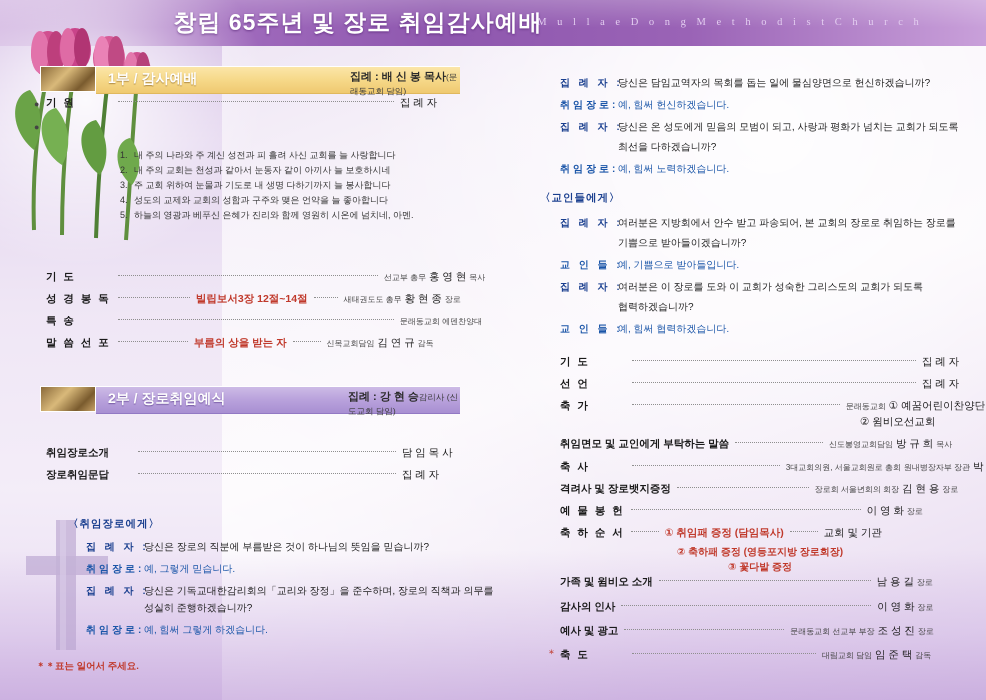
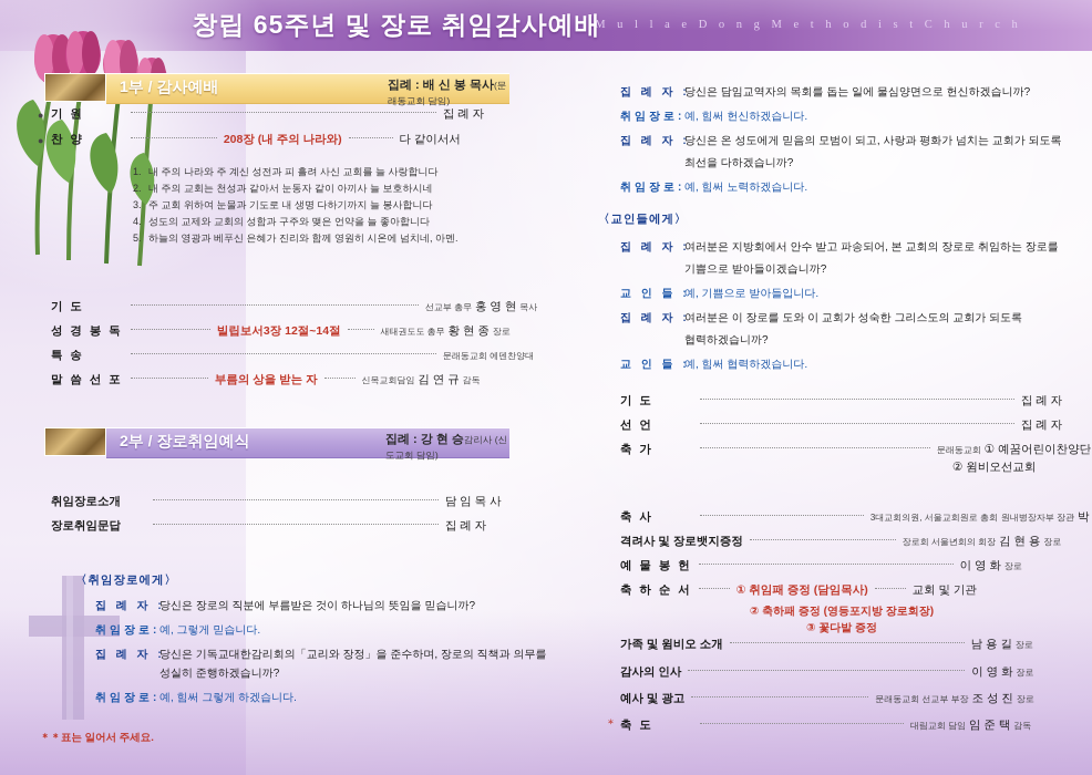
  창립 65주년 및 장로 취임감사예배
  M u l l a e D o n g M e t h o d i s t C h u r c h
  1부 / 감사예배
  집례 : 배 신 봉 목사(문래동교회 담임)
  ●
  기 원 집 례 자
  ●
+ 찬 양 208장 (내 주의 나라와) 다 같이서서
  1. 내 주의 나라와 주 계신 성전과 피 흘려 사신 교회를 늘 사랑합니다
  2. 내 주의 교회는 천성과 같아서 눈동자 같이 아끼사 늘 보호하시네
  3. 주 교회 위하여 눈물과 기도로 내 생명 다하기까지 늘 봉사합니다
  4. 성도의 교제와 교회의 성함과 구주와 맺은 언약을 늘 좋아합니다
  5. 하늘의 영광과 베푸신 은혜가 진리와 함께 영원히 시온에 넘치네, 아멘.
  기 도 선교부 총무 홍 영 현 목사
  성 경 봉 독 빌립보서3장 12절~14절 새태권도도 총무 황 현 종 장로
  특 송 문래동교회 에덴찬양대
  말 씀 선 포 부름의 상을 받는 자 신목교회담임 김 연 규 감독
  2부 / 장로취임예식
  집례 : 강 현 승감리사 (신도교회 담임)
  취임장로소개 담 임 목 사
  장로취임문답 집 례 자
  〈취임장로에게〉
  집 례 자 당신은 장로의 직분에 부름받은 것이 하나님의 뜻임을 믿습니까?
  취임장로:예, 그렇게 믿습니다.
  집 례 자 당신은 기독교대한감리회의「교리와 장정」을 준수하며, 장로의 직책과 의무를
  성실히 준행하겠습니까?
  취임장로:예, 힘써 그렇게 하겠습니다.
  ＊＊표는 일어서 주세요.
  집 례 자 당신은 담임교역자의 목회를 돕는 일에 물심양면으로 헌신하겠습니까?
  취임장로:예, 힘써 헌신하겠습니다.
  집 례 자 당신은 온 성도에게 믿음의 모범이 되고, 사랑과 평화가 넘치는 교회가 되도록
  최선을 다하겠습니까?
  취임장로:예, 힘써 노력하겠습니다.
  〈교인들에게〉
  집 례 자 여러분은 지방회에서 안수 받고 파송되어, 본 교회의 장로로 취임하는 장로를
  기쁨으로 받아들이겠습니까?
  교 인 들 예, 기쁨으로 받아들입니다.
  집 례 자 여러분은 이 장로를 도와 이 교회가 성숙한 그리스도의 교회가 되도록
  협력하겠습니까?
  교 인 들 예, 힘써 협력하겠습니다.
  기 도 집 례 자
  선 언 집 례 자
  축 가 문래동교회 ① 예꿈어린이찬양단
  ② 윔비오선교회
- 취임면모 및 교인에게 부탁하는 말씀 신도봉영교회담임 방 규 희 목사
  축 사 3대교회의원, 서울교회원로 총회 원내병장자부 장관 박
  격려사 및 장로뱃지증정 장로회 서울년회의 회장 김 현 용 장로
  예 물 봉 헌 이 영 화 장로
  축 하 순 서 ① 취임패 증정 (담임목사) 교회 및 기관
  ② 축하패 증정 (영등포지방 장로회장)
  ③ 꽃다발 증정
  가족 및 윔비오 소개 남 용 길 장로
  감사의 인사 이 영 화 장로
  예사 및 광고 문래동교회 선교부 부장 조 성 진 장로
  ＊
  축 도 대림교회 담임 임 준 택 감독
